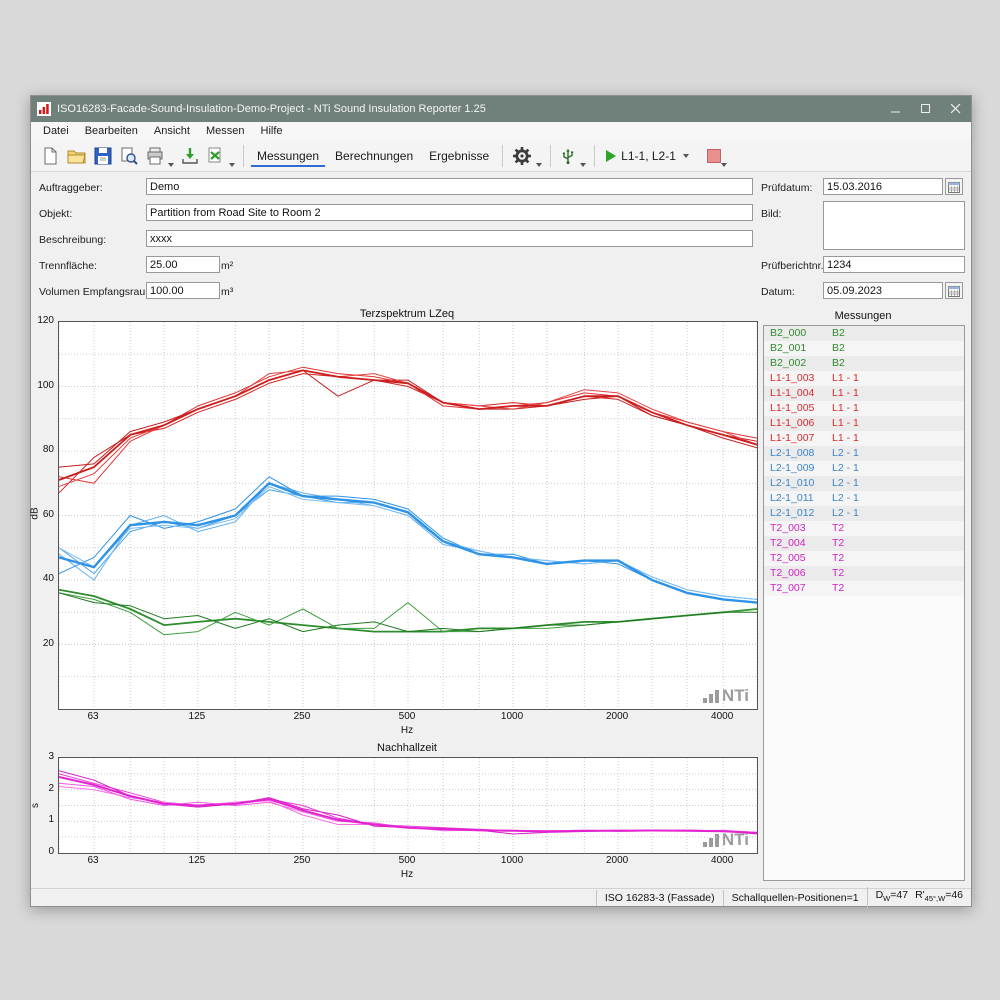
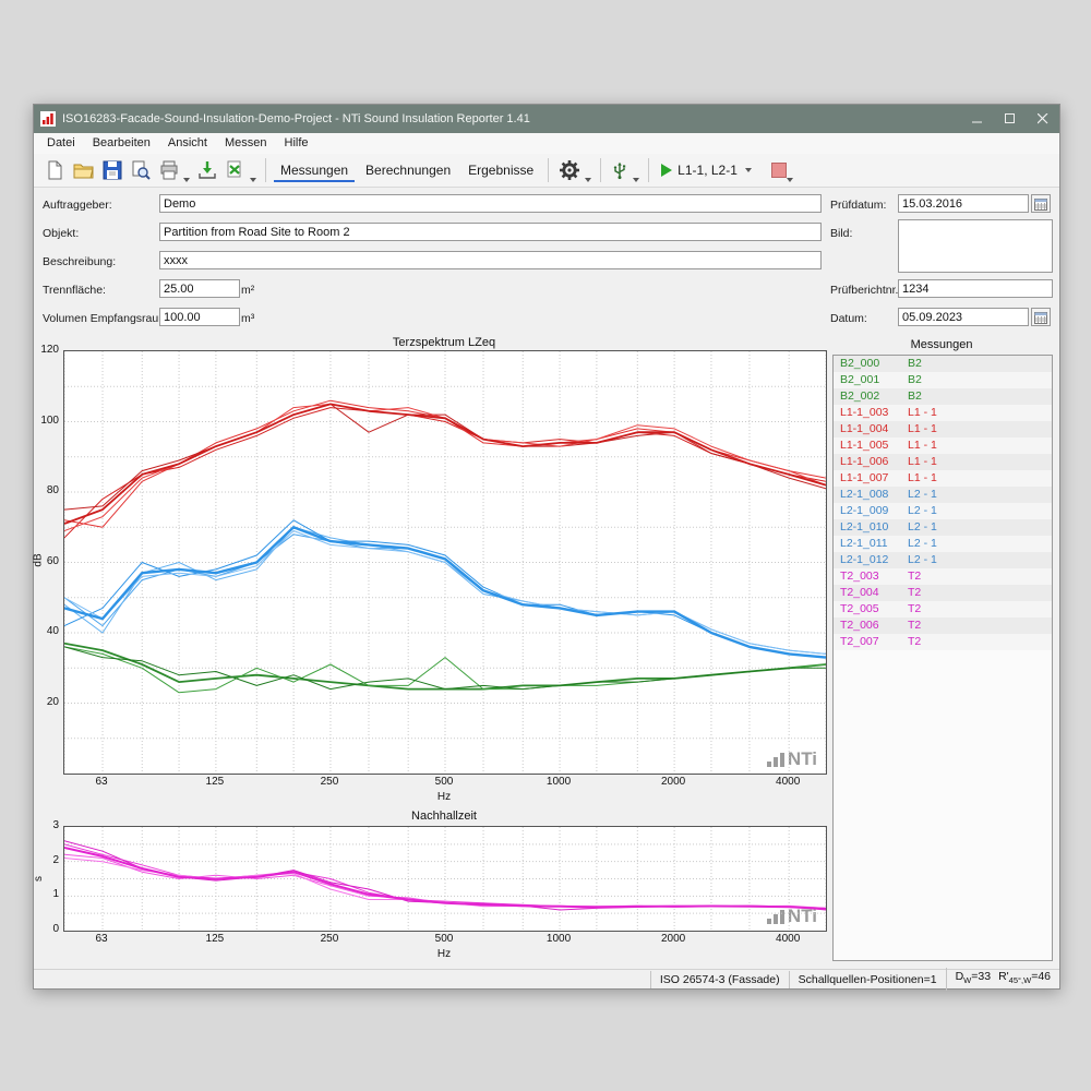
- ISO16283-Facade-Sound-Insulation-Demo-Project - NTi Sound Insulation Reporter 1.25
+ ISO16283-Facade-Sound-Insulation-Demo-Project - NTi Sound Insulation Reporter 1.41
  Datei
  Bearbeiten
  Ansicht
  Messen
  Hilfe
  Messungen
  Berechnungen
  Ergebnisse
  L1-1, L2-1
  Auftraggeber:
  Demo
  Objekt:
  Partition from Road Site to Room 2
  Beschreibung:
  xxxx
  Trennfläche:
  25.00
  m²
  Volumen Empfangsrau
  100.00
  m³
  Prüfdatum:
  15.03.2016
  Bild:
  Prüfberichtnr.
  1234
  Datum:
  05.09.2023
  Terzspektrum LZeq
  NTi
  Hz
  Nachhallzeit
  NTi
  Hz
  Messungen
  B2_000
  B2
  B2_001
  B2
  B2_002
  B2
  L1-1_003
  L1 - 1
  L1-1_004
  L1 - 1
  L1-1_005
  L1 - 1
  L1-1_006
  L1 - 1
  L1-1_007
  L1 - 1
  L2-1_008
  L2 - 1
  L2-1_009
  L2 - 1
  L2-1_010
  L2 - 1
  L2-1_011
  L2 - 1
  L2-1_012
  L2 - 1
  T2_003
  T2
  T2_004
  T2
  T2_005
  T2
  T2_006
  T2
  T2_007
  T2
- ISO 16283-3 (Fassade)
+ ISO 26574-3 (Fassade)
  Schallquellen-Positionen=1
- DW=47 R'45°,W=46
+ DW=33 R'45°,W=46
  20
  40
  60
  80
  100
  120
  63
  125
  250
  500
  1000
  2000
  4000
  0
  1
  2
  3
  63
  125
  250
  500
  1000
  2000
  4000
